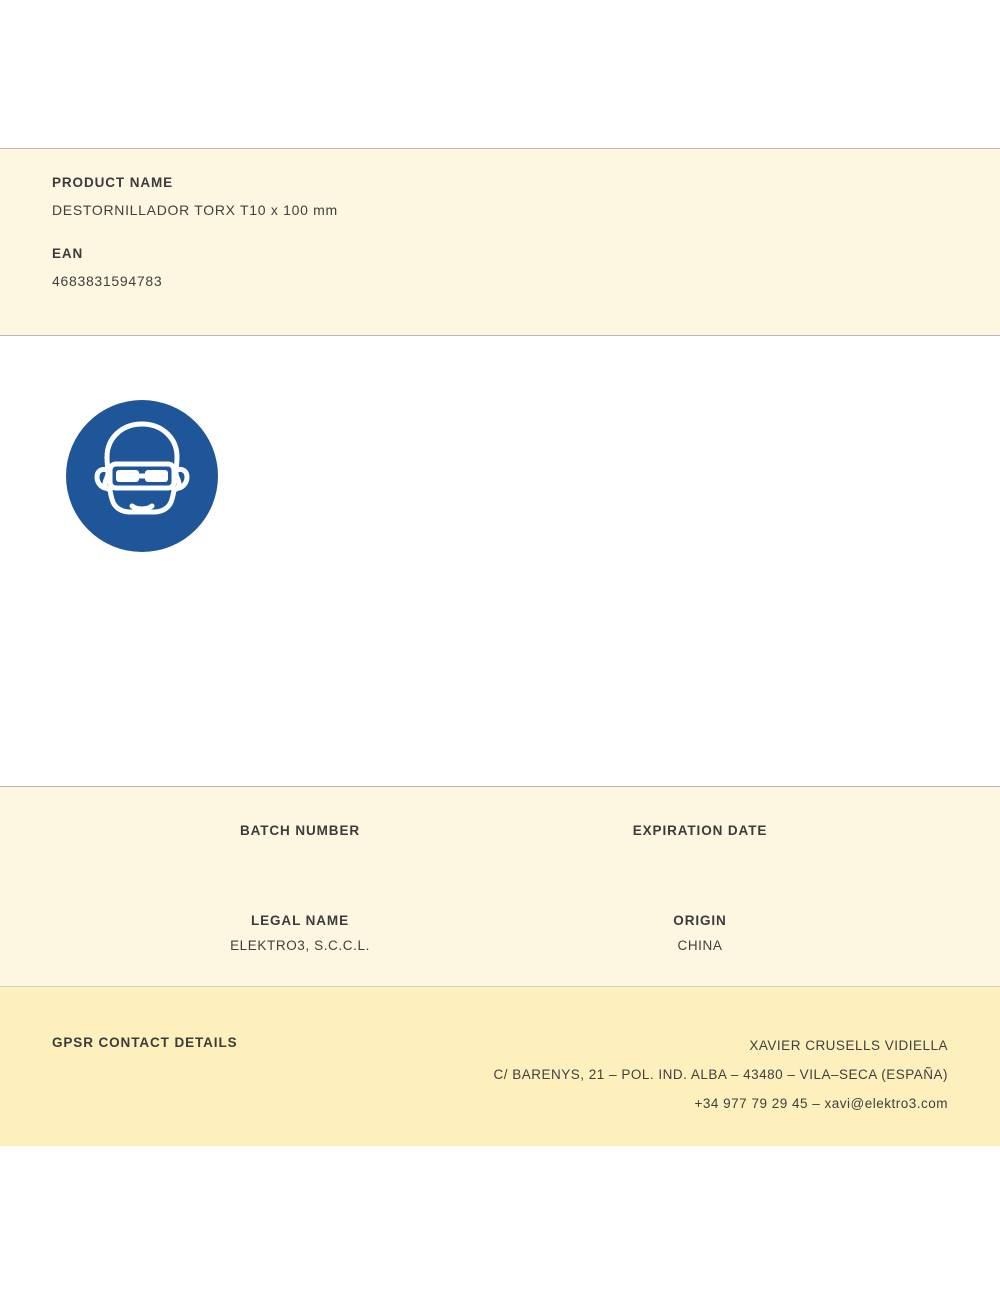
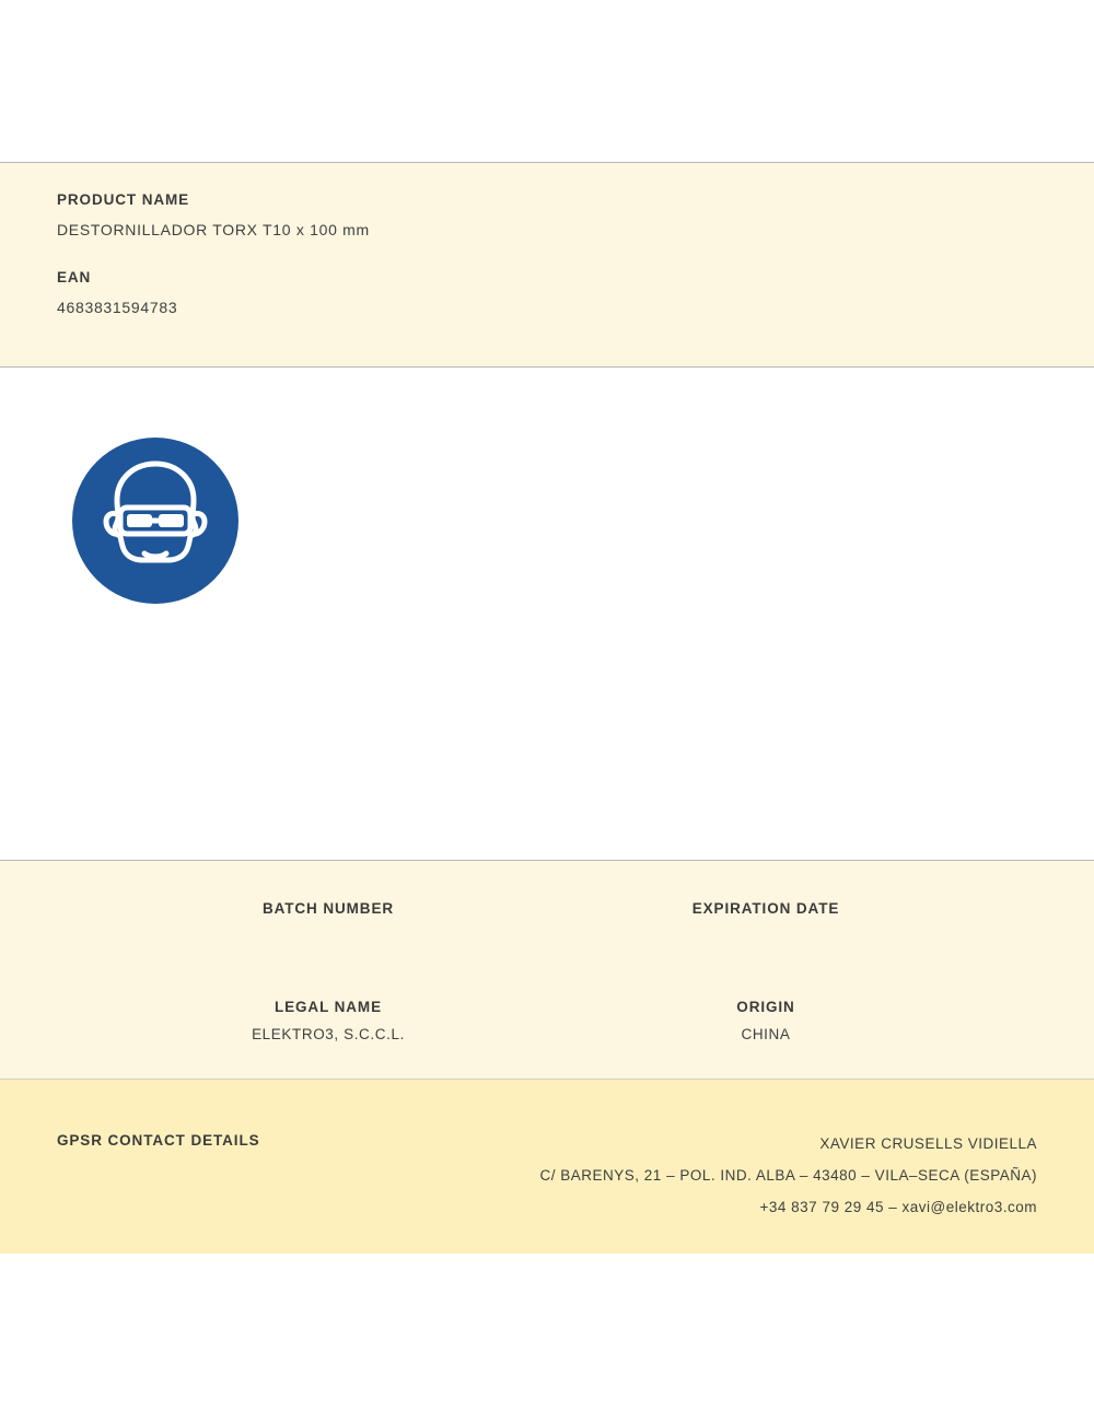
  PRODUCT NAME
  DESTORNILLADOR TORX T10 x 100 mm
  EAN
  4683831594783
  BATCH NUMBER
  EXPIRATION DATE
  LEGAL NAME
  ELEKTRO3, S.C.C.L.
  ORIGIN
  CHINA
  GPSR CONTACT DETAILS
  XAVIER CRUSELLS VIDIELLA
  C/ BARENYS, 21 – POL. IND. ALBA – 43480 – VILA–SECA (ESPAÑA)
- +34 977 79 29 45 – xavi@elektro3.com
+ +34 837 79 29 45 – xavi@elektro3.com
